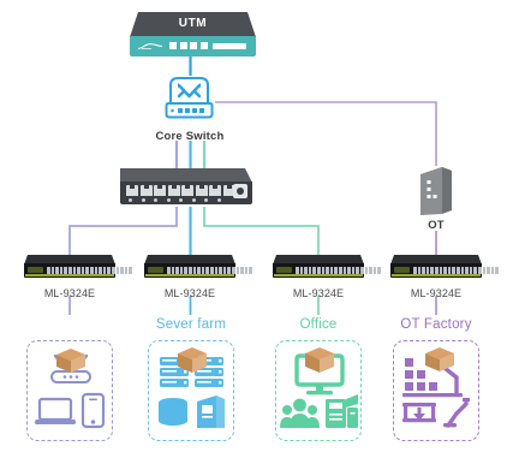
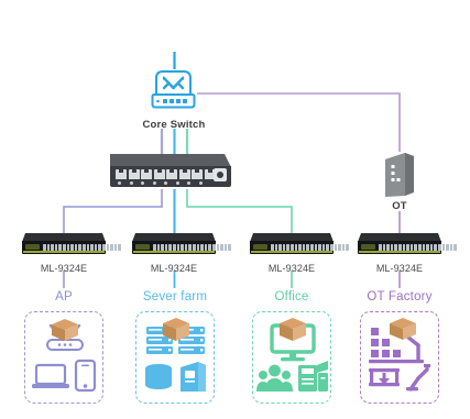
- UTM
  Core Switch
  OT
  ML-9324E
  ML-9324E
  ML-9324E
  ML-9324E
+ AP
  Sever farm
  Office
  OT Factory
